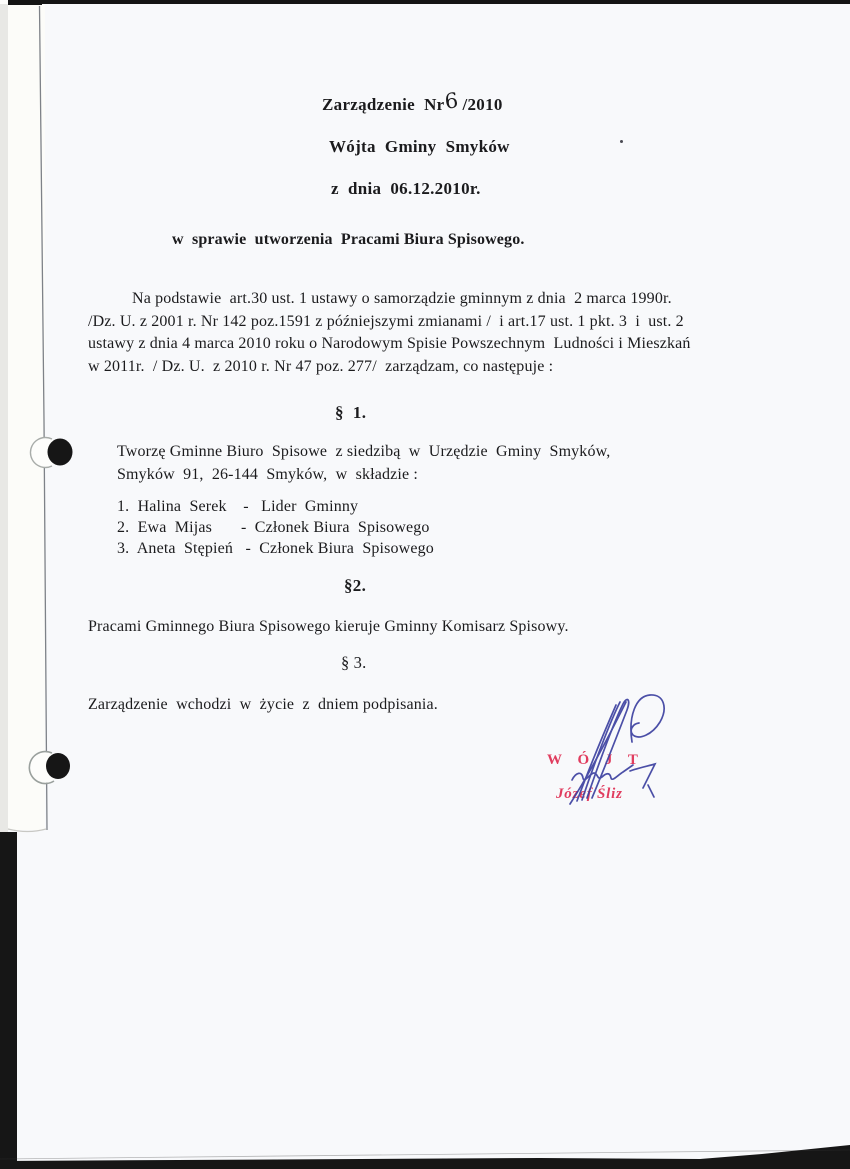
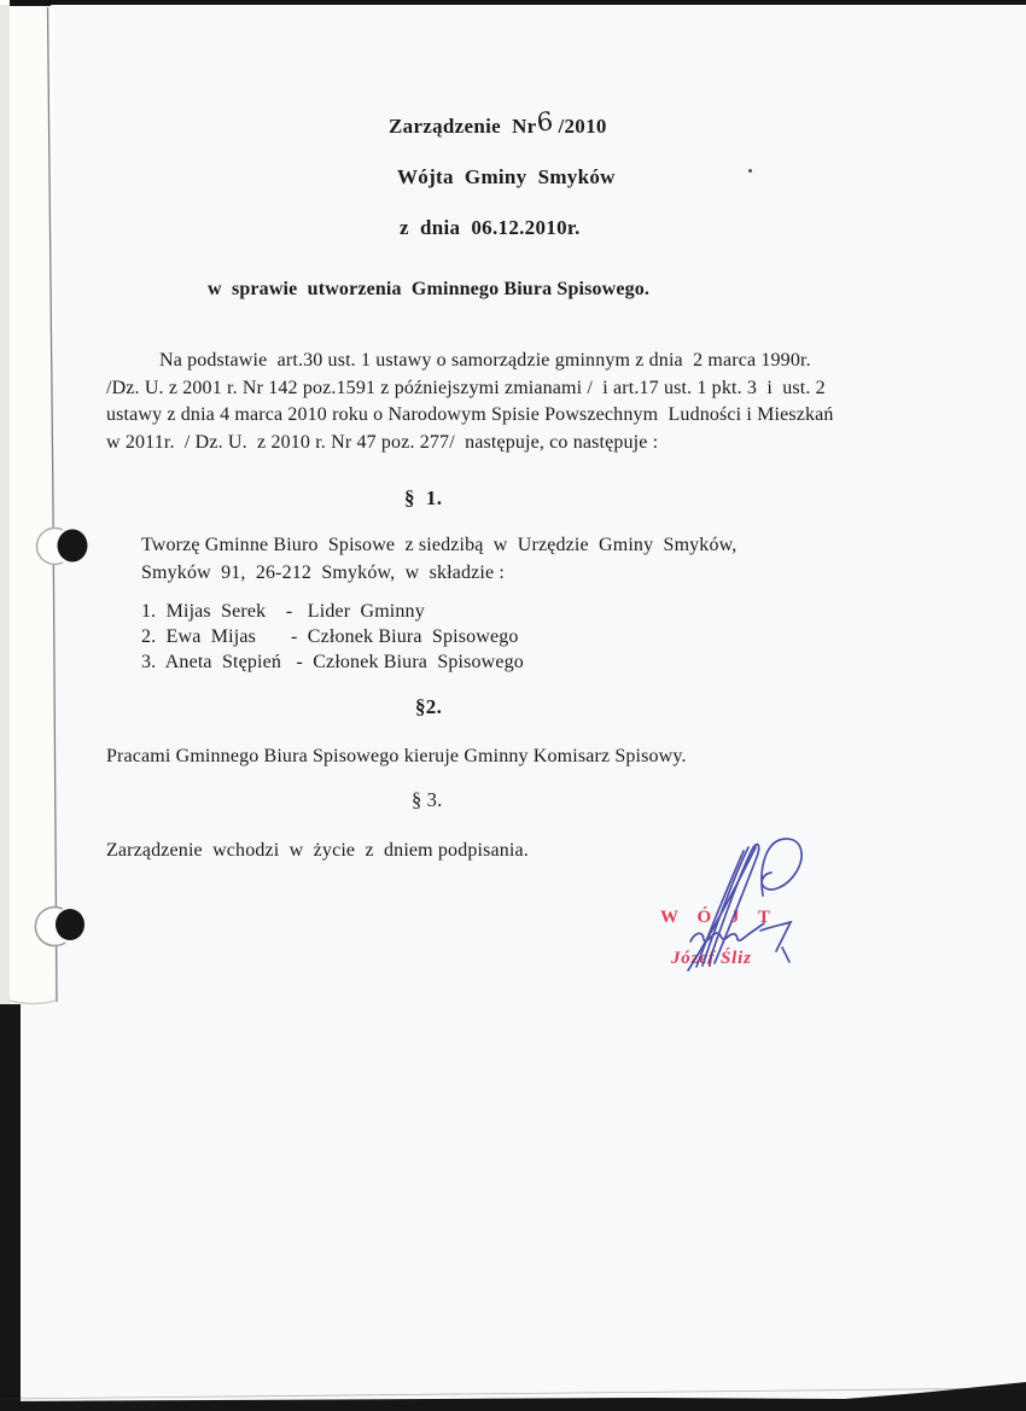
  Wójta Gminy Smyków
  z dnia 06.12.2010r.
- w sprawie utworzenia Pracami Biura Spisowego.
+ w sprawie utworzenia Gminnego Biura Spisowego.
  Na podstawie art.30 ust. 1 ustawy o samorządzie gminnym z dnia 2 marca 1990r.
  /Dz. U. z 2001 r. Nr 142 poz.1591 z późniejszymi zmianami / i art.17 ust. 1 pkt. 3 i ust. 2
  ustawy z dnia 4 marca 2010 roku o Narodowym Spisie Powszechnym Ludności i Mieszkań
- w 2011r. / Dz. U. z 2010 r. Nr 47 poz. 277/ zarządzam, co następuje :
+ w 2011r. / Dz. U. z 2010 r. Nr 47 poz. 277/ następuje, co następuje :
  § 1.
  Tworzę Gminne Biuro Spisowe z siedzibą w Urzędzie Gminy Smyków,
- Smyków 91, 26-144 Smyków, w składzie :
+ Smyków 91, 26-212 Smyków, w składzie :
- 1. Halina Serek - Lider Gminny
+ 1. Mijas Serek - Lider Gminny
  2. Ewa Mijas - Członek Biura Spisowego
  3. Aneta Stępień - Członek Biura Spisowego
  §2.
  Pracami Gminnego Biura Spisowego kieruje Gminny Komisarz Spisowy.
  § 3.
  Zarządzenie wchodzi w życie z dniem podpisania.
  W Ó J T
  Jóef Śliz
